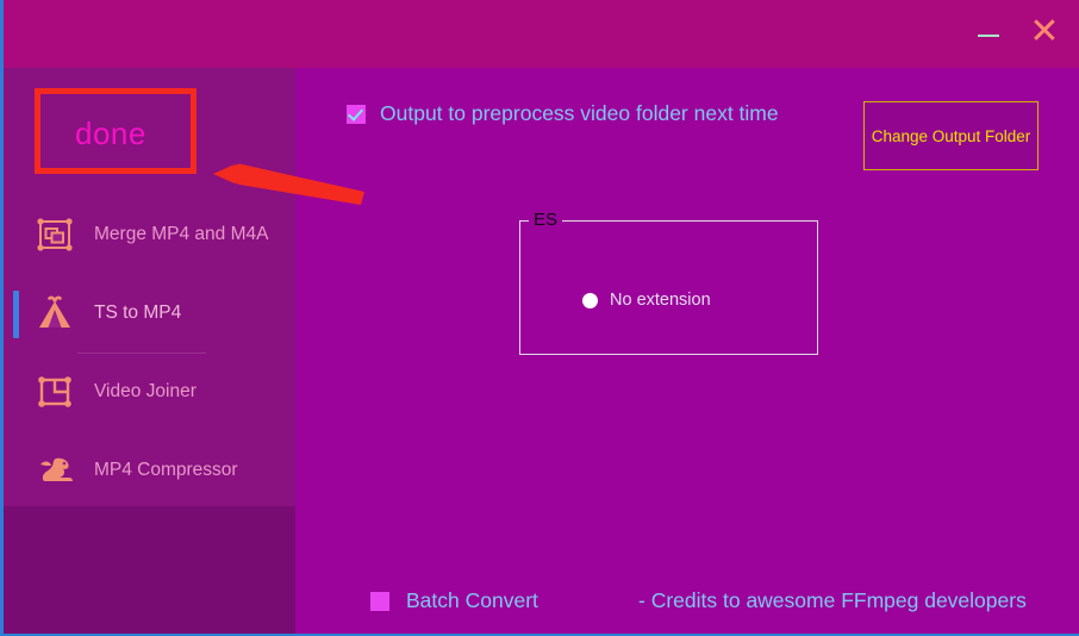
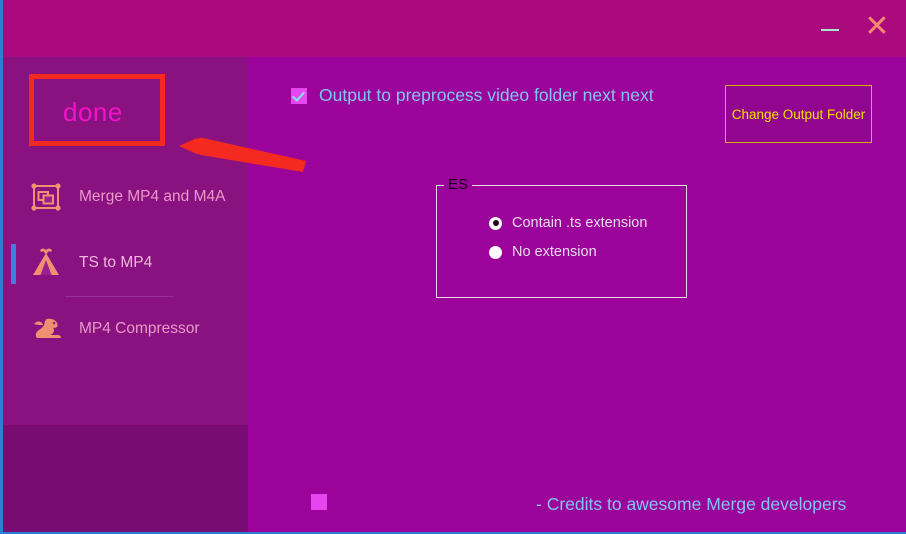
  ✕
  done
  Merge MP4 and M4A
  TS to MP4
- Video Joiner
  MP4 Compressor
- Output to preprocess video folder next time
+ Output to preprocess video folder next next
  Change Output Folder
  ES
+ Contain .ts extension
  No extension
- Batch Convert
- - Credits to awesome FFmpeg developers
+ - Credits to awesome Merge developers
